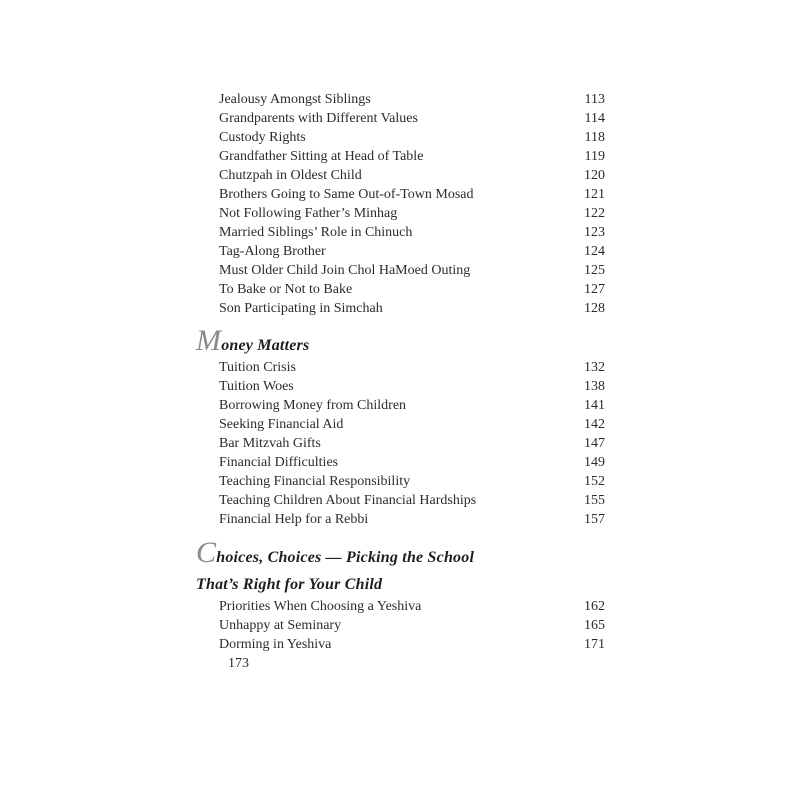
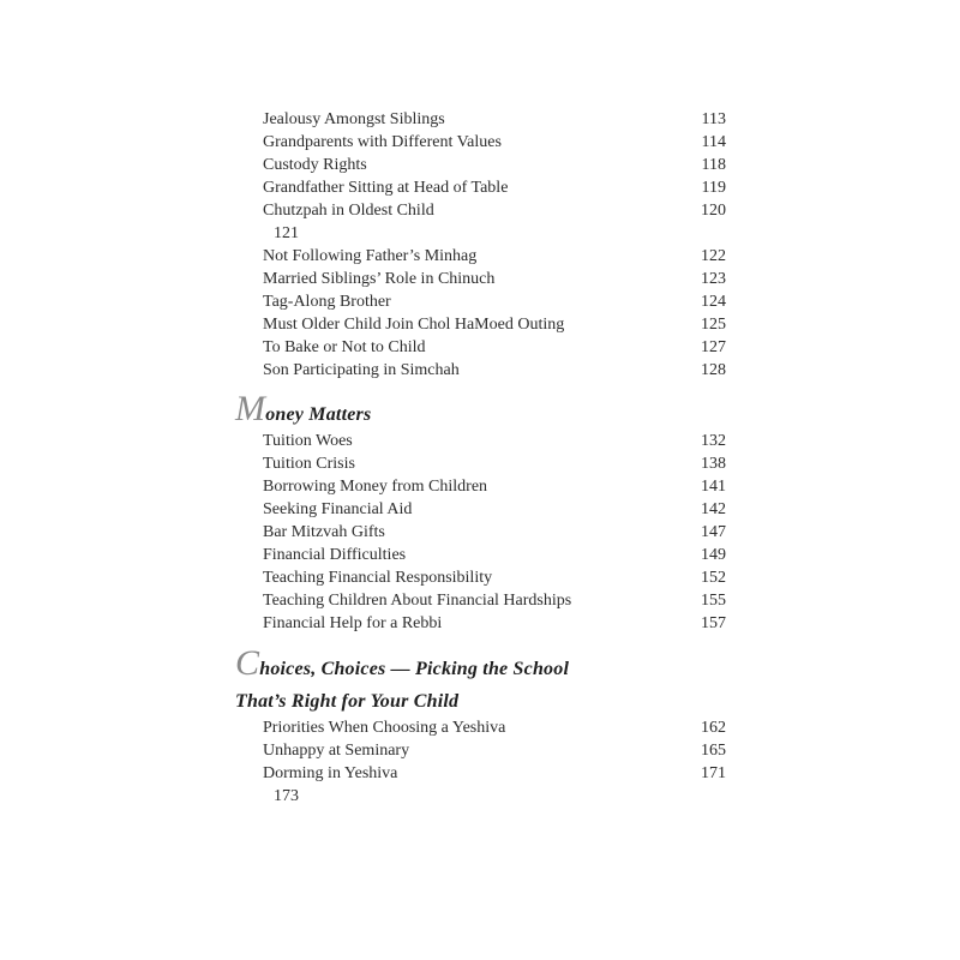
  Jealousy Amongst Siblings
  113
  Grandparents with Different Values
  114
  Custody Rights
  118
  Grandfather Sitting at Head of Table
  119
  Chutzpah in Oldest Child
  120
- Brothers Going to Same Out-of-Town Mosad
  121
  Not Following Father’s Minhag
  122
  Married Siblings’ Role in Chinuch
  123
  Tag-Along Brother
  124
  Must Older Child Join Chol HaMoed Outing
  125
- To Bake or Not to Bake
+ To Bake or Not to Child
  127
  Son Participating in Simchah
  128
  Money Matters
- Tuition Crisis
+ Tuition Woes
  132
- Tuition Woes
+ Tuition Crisis
  138
  Borrowing Money from Children
  141
  Seeking Financial Aid
  142
  Bar Mitzvah Gifts
  147
  Financial Difficulties
  149
  Teaching Financial Responsibility
  152
  Teaching Children About Financial Hardships
  155
  Financial Help for a Rebbi
  157
  Choices, Choices — Picking the School
  That’s Right for Your Child
  Priorities When Choosing a Yeshiva
  162
  Unhappy at Seminary
  165
  Dorming in Yeshiva
  171
  173
